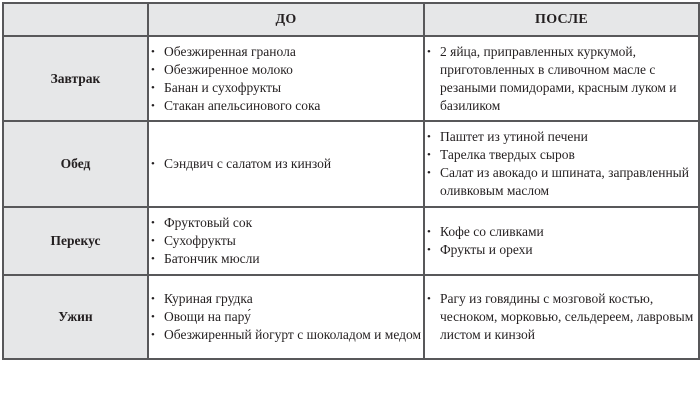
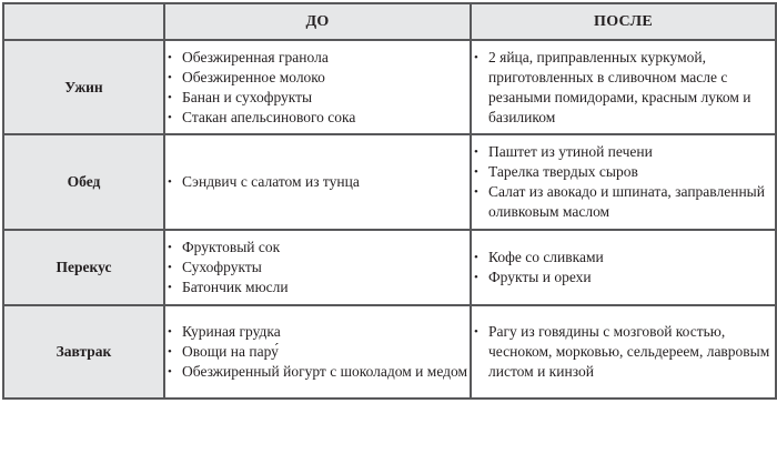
  	ДО	ПОСЛЕ
- Завтрак	• Обезжиренная гранола • Обезжиренное молоко • Банан и сухофрукты • Стакан апельсинового сока	• 2 яйца, приправленных куркумой, приготовленных в сливочном масле с резаными помидорами, красным луком и базиликом
+ Ужин	• Обезжиренная гранола • Обезжиренное молоко • Банан и сухофрукты • Стакан апельсинового сока	• 2 яйца, приправленных куркумой, приготовленных в сливочном масле с резаными помидорами, красным луком и базиликом
- Обед	• Сэндвич с салатом из кинзой	• Паштет из утиной печени • Тарелка твердых сыров • Салат из авокадо и шпината, заправленный оливковым маслом
+ Обед	• Сэндвич с салатом из тунца	• Паштет из утиной печени • Тарелка твердых сыров • Салат из авокадо и шпината, заправленный оливковым маслом
  Перекус	• Фруктовый сок • Сухофрукты • Батончик мюсли	• Кофе со сливками • Фрукты и орехи
- Ужин	• Куриная грудка • Овощи на пару́ • Обезжиренный йогурт с шоколадом и медом	• Рагу из говядины с мозговой костью, чесноком, морковью, сельдереем, лавровым листом и кинзой
+ Завтрак	• Куриная грудка • Овощи на пару́ • Обезжиренный йогурт с шоколадом и медом	• Рагу из говядины с мозговой костью, чесноком, морковью, сельдереем, лавровым листом и кинзой
